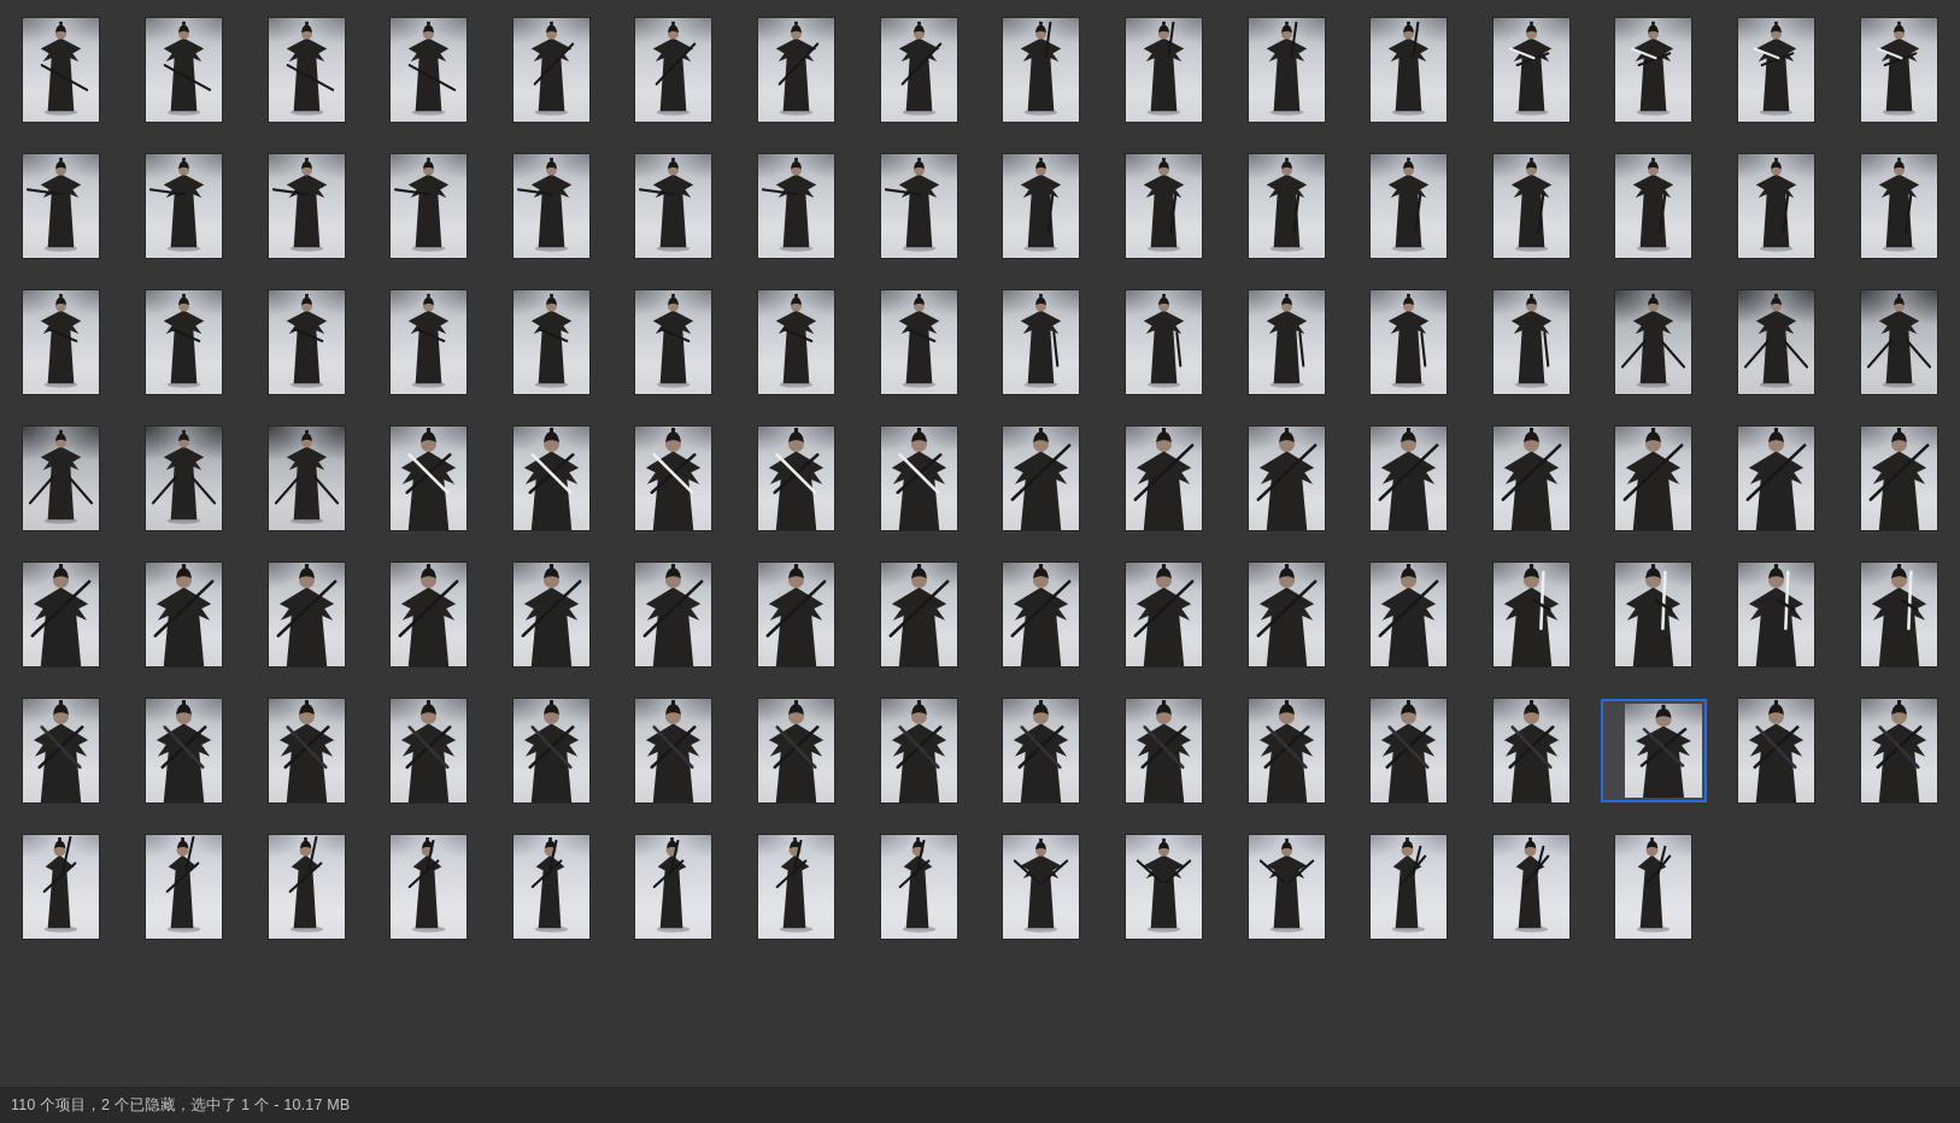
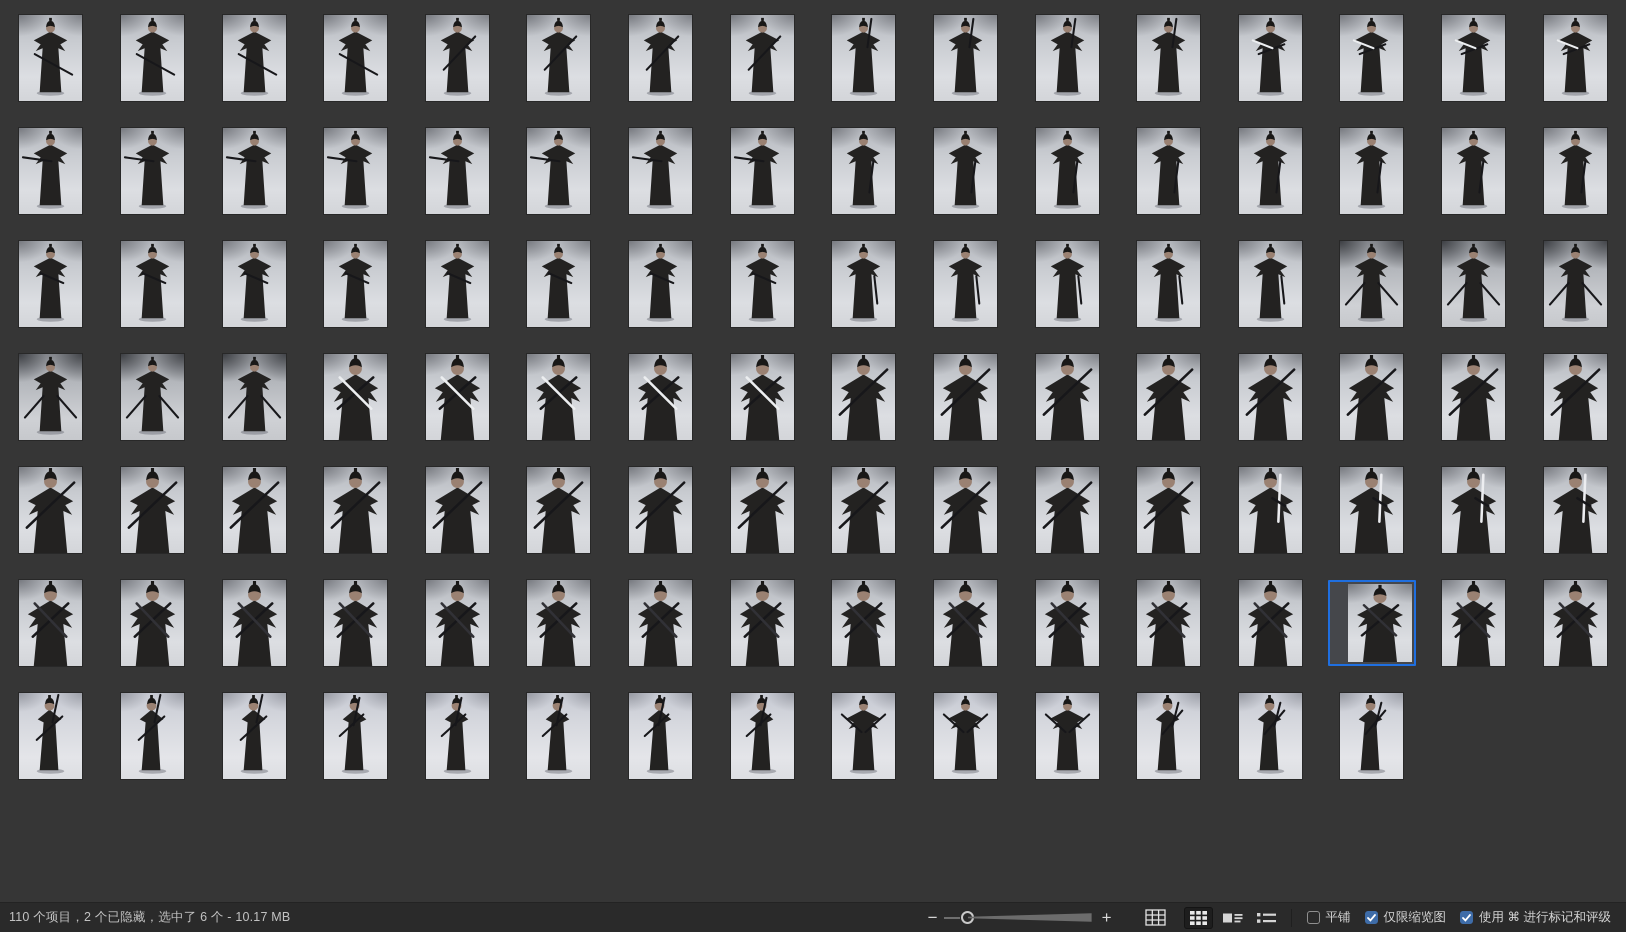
- 110 个项目，2 个已隐藏，选中了 1 个 - 10.17 MB
+ 110 个项目，2 个已隐藏，选中了 6 个 - 10.17 MB
+ −
+ +
+ 平铺
+ 仅限缩览图
+ 使用 ⌘ 进行标记和评级
